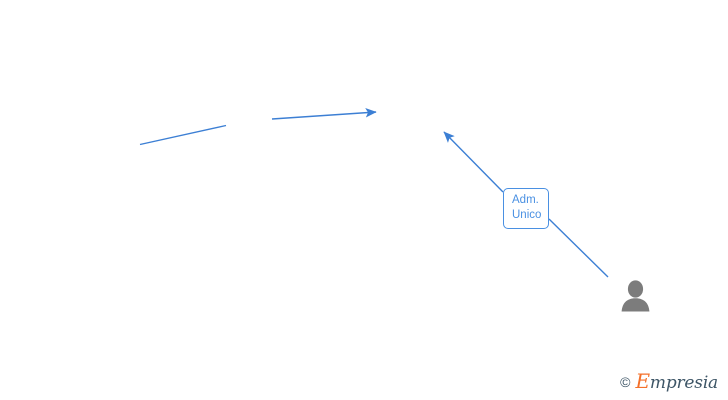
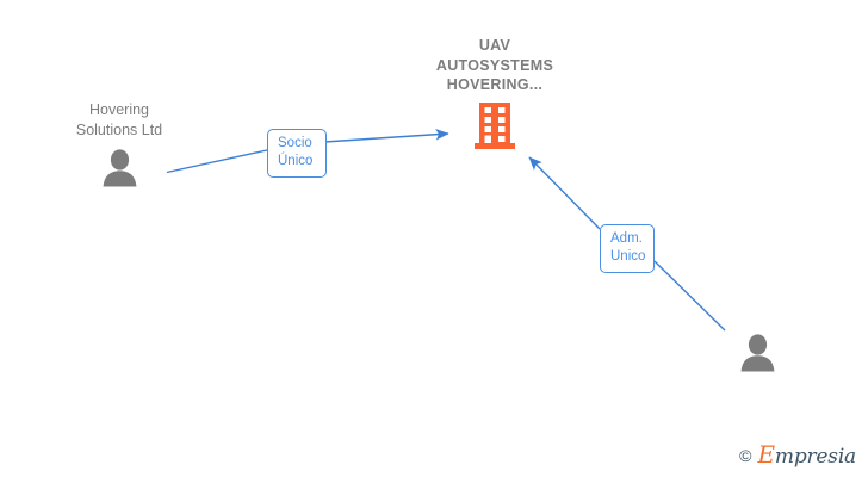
+ UAV
+ AUTOSYSTEMS
+ HOVERING...
+ Hovering
+ Solutions Ltd
+ Socio
+ Único
  Adm.
  Unico
  ©
  Empresia
